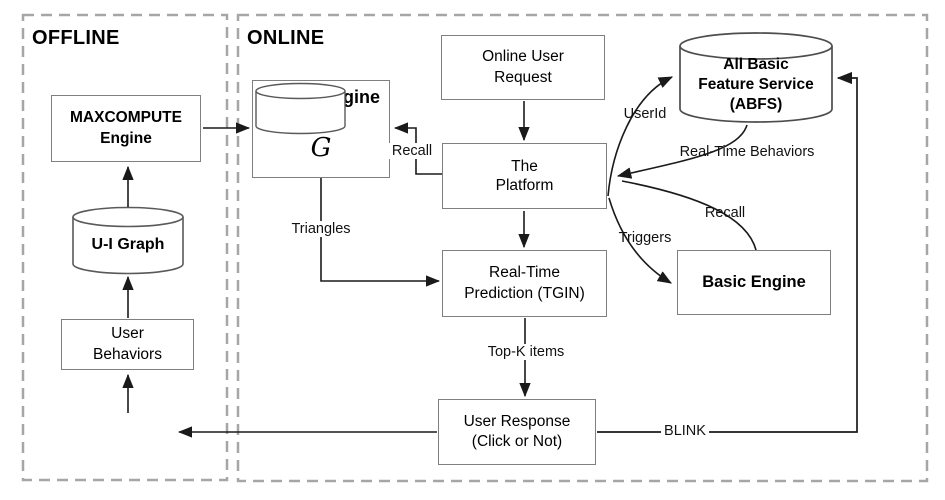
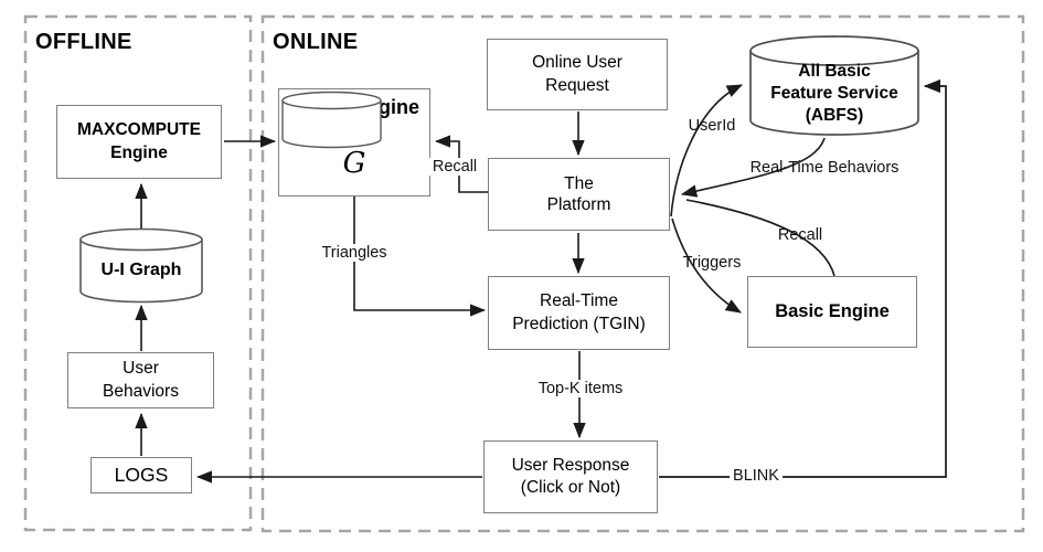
  OFFLINE
  ONLINE
  MAXCOMPUTE
  Engine
  U-I Graph
  User
  Behaviors
+ LOGS
  G
  Online User
  Request
  The
  Platform
  Real-Time
  Prediction (TGIN)
  User Response
  (Click or Not)
  All Basic
  Feature Service
  (ABFS)
  Basic Engine
  Recall
  Triangles
  UserId
  Real-Time Behaviors
  Recall
  Triggers
  Top-K items
  BLINK
